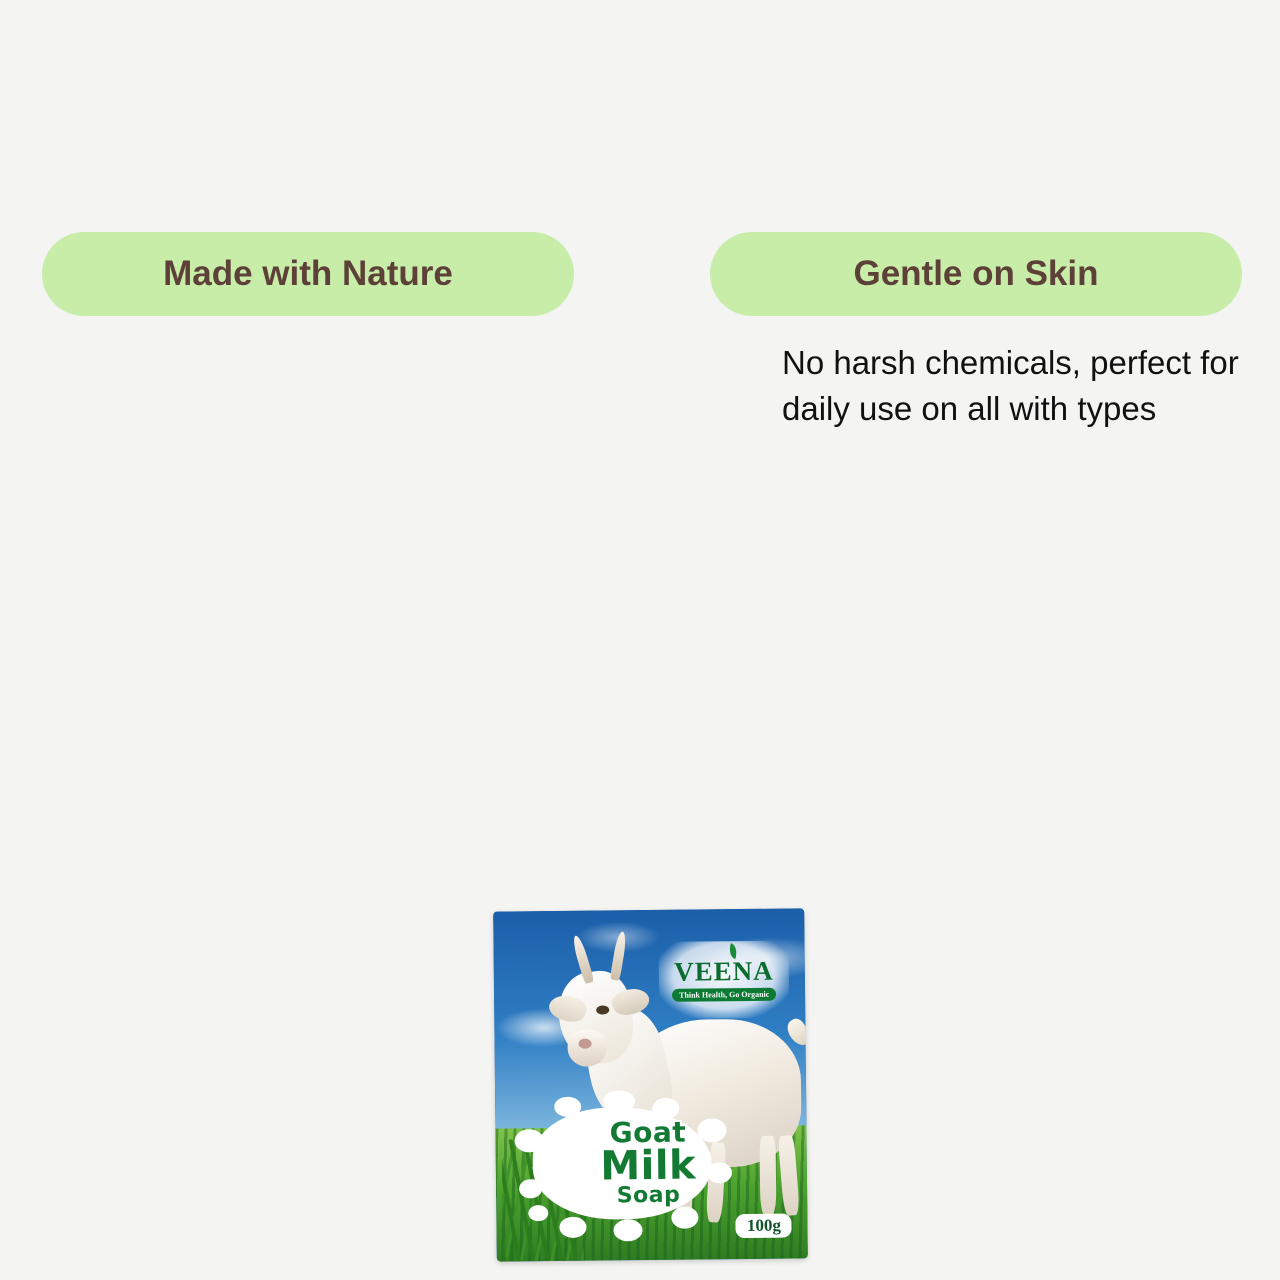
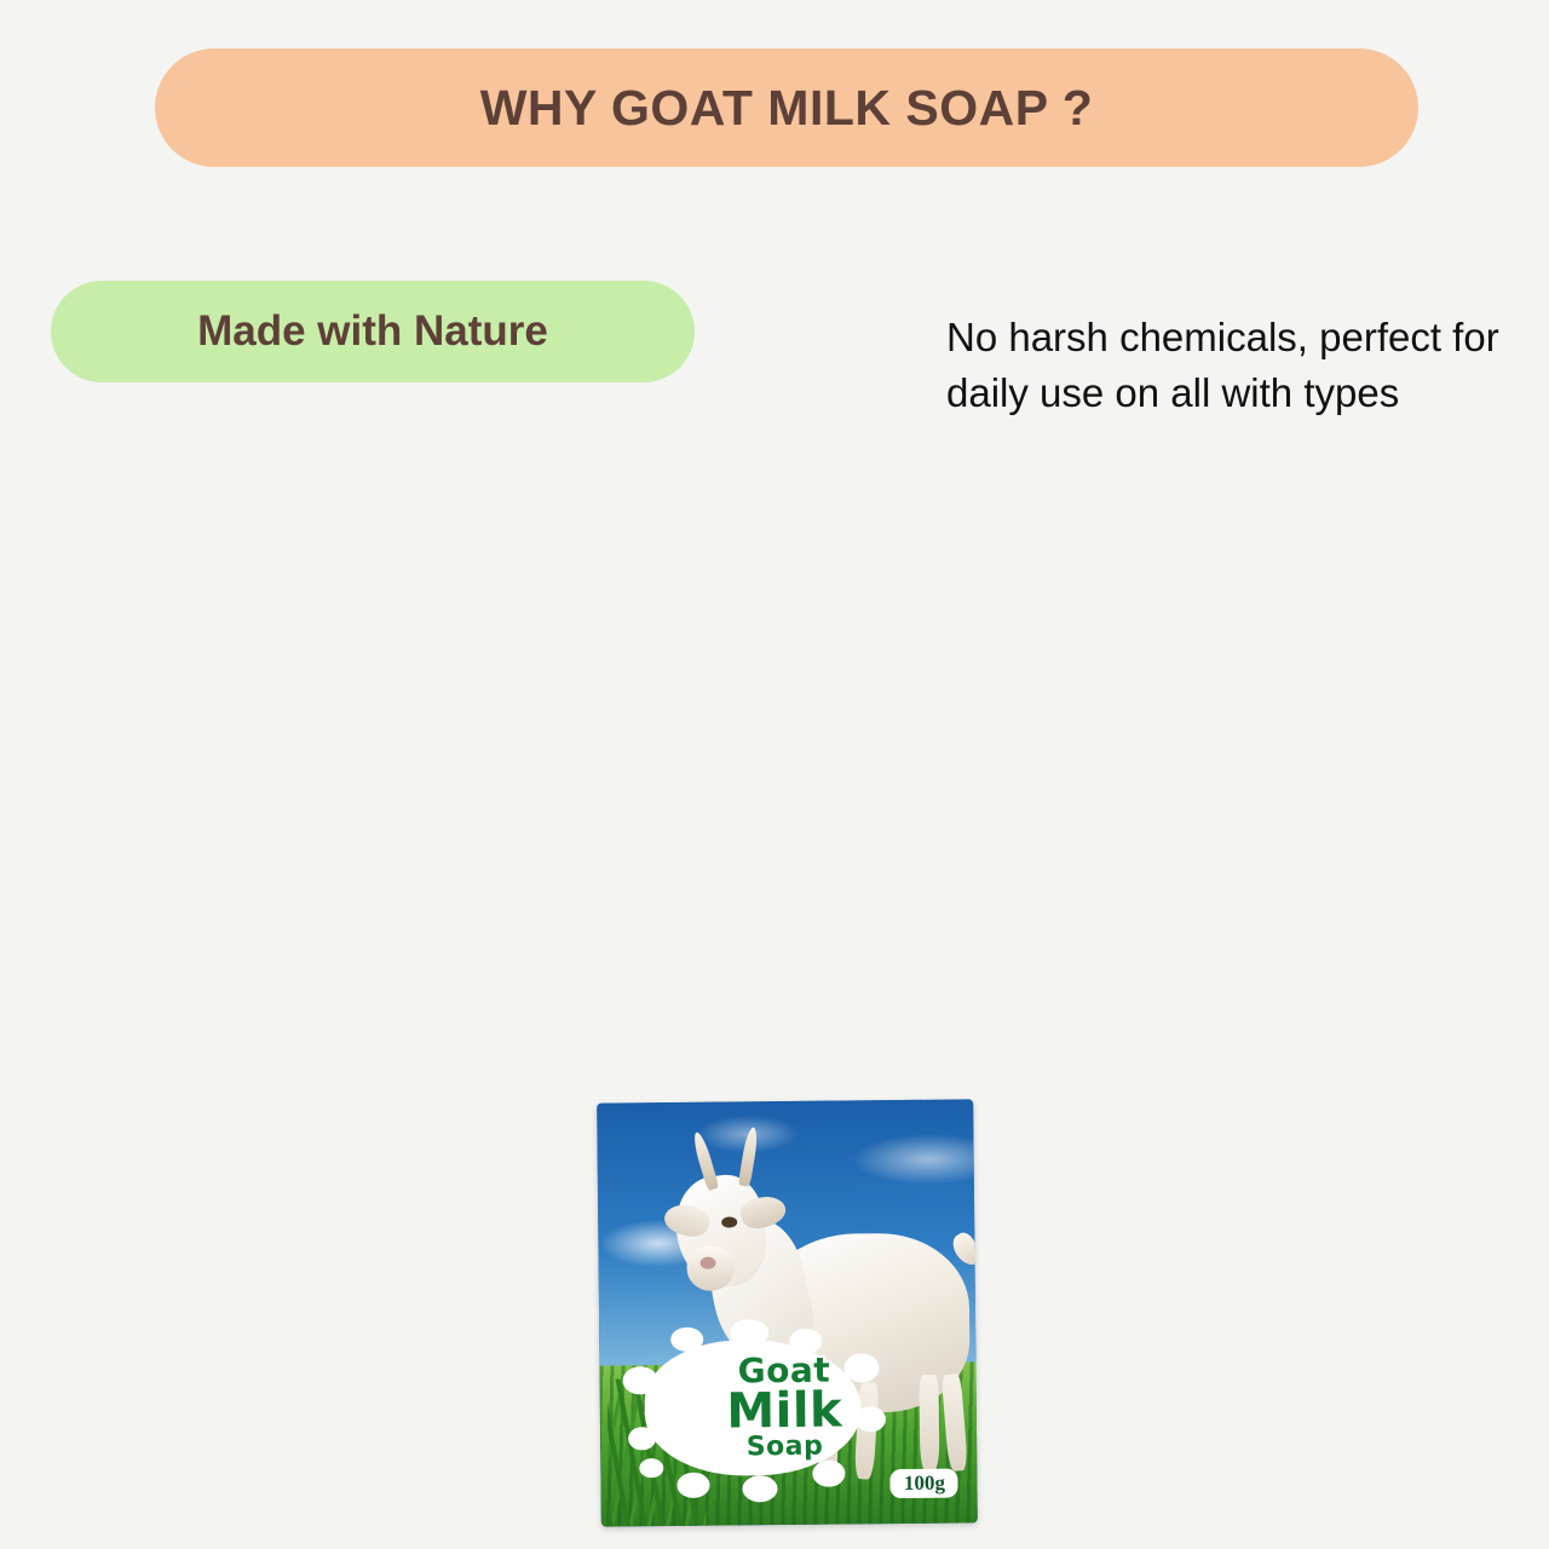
+ WHY GOAT MILK SOAP ?
  Made with Nature
- Gentle on Skin
  No harsh chemicals, perfect for daily use on all with types
- VEENA
- Think Health, Go Organic
  Goat
  Milk
  Soap
  100g
